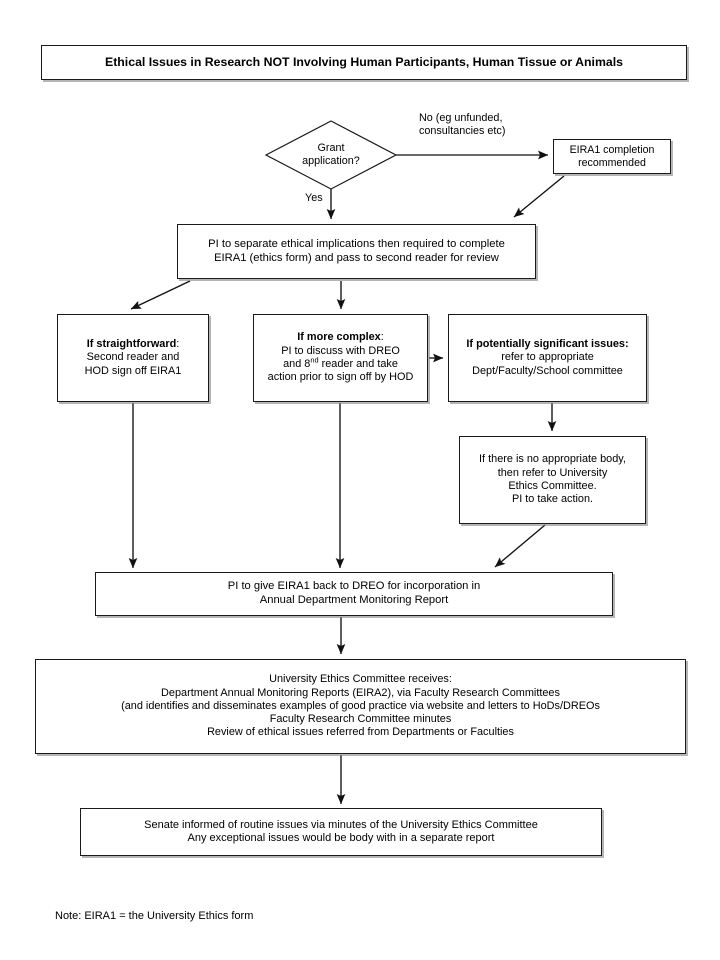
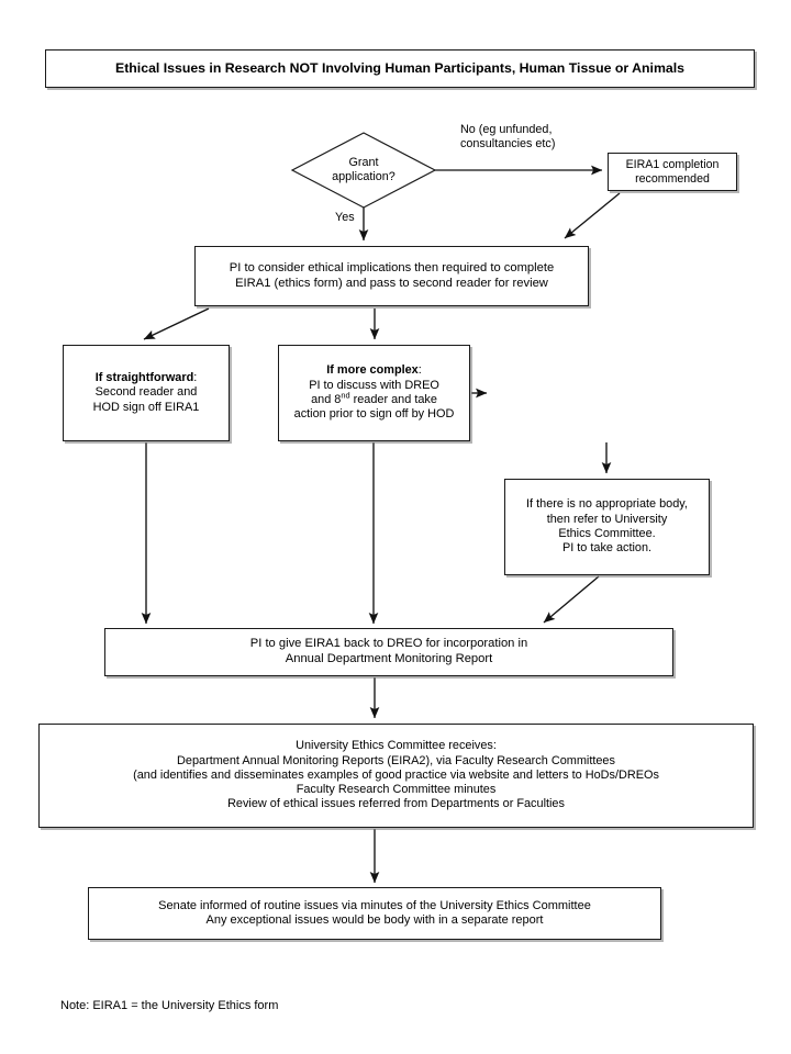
  Ethical Issues in Research NOT Involving Human Participants, Human Tissue or Animals
  Grant
  application?
  No (eg unfunded,
  consultancies etc)
  Yes
  EIRA1 completion
  recommended
- PI to separate ethical implications then required to complete
+ PI to consider ethical implications then required to complete
  EIRA1 (ethics form) and pass to second reader for review
  If straightforward:
  Second reader and
  HOD sign off EIRA1
  If more complex:
  PI to discuss with DREO
  and 8nd reader and take
  action prior to sign off by HOD
- If potentially significant issues:
- refer to appropriate
- Dept/Faculty/School committee
  If there is no appropriate body,
  then refer to University
  Ethics Committee.
  PI to take action.
  PI to give EIRA1 back to DREO for incorporation in
  Annual Department Monitoring Report
  University Ethics Committee receives:
  Department Annual Monitoring Reports (EIRA2), via Faculty Research Committees
  (and identifies and disseminates examples of good practice via website and letters to HoDs/DREOs
  Faculty Research Committee minutes
  Review of ethical issues referred from Departments or Faculties
  Senate informed of routine issues via minutes of the University Ethics Committee
  Any exceptional issues would be body with in a separate report
  Note: EIRA1 = the University Ethics form
